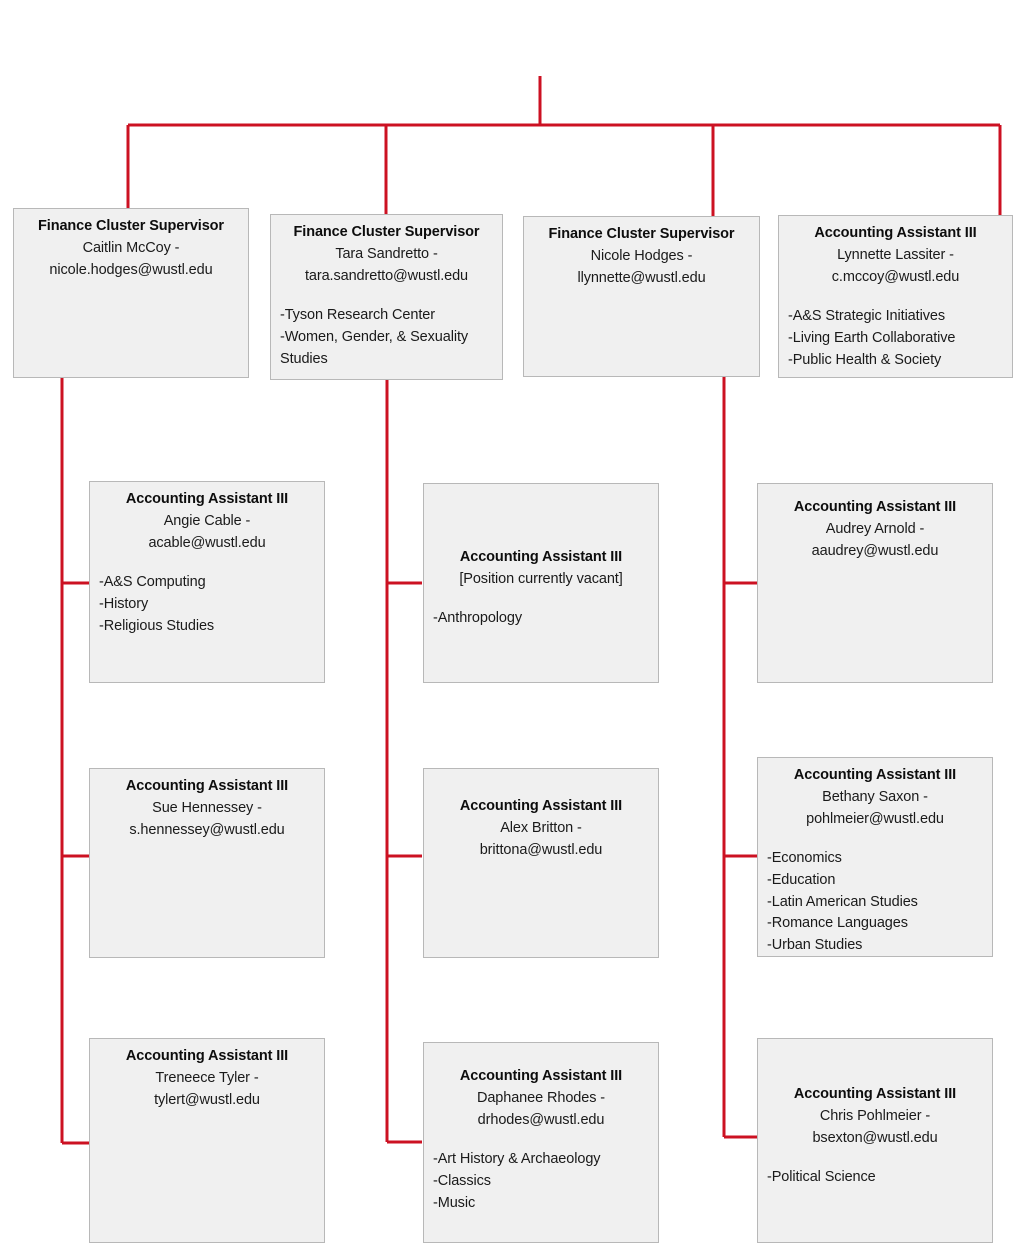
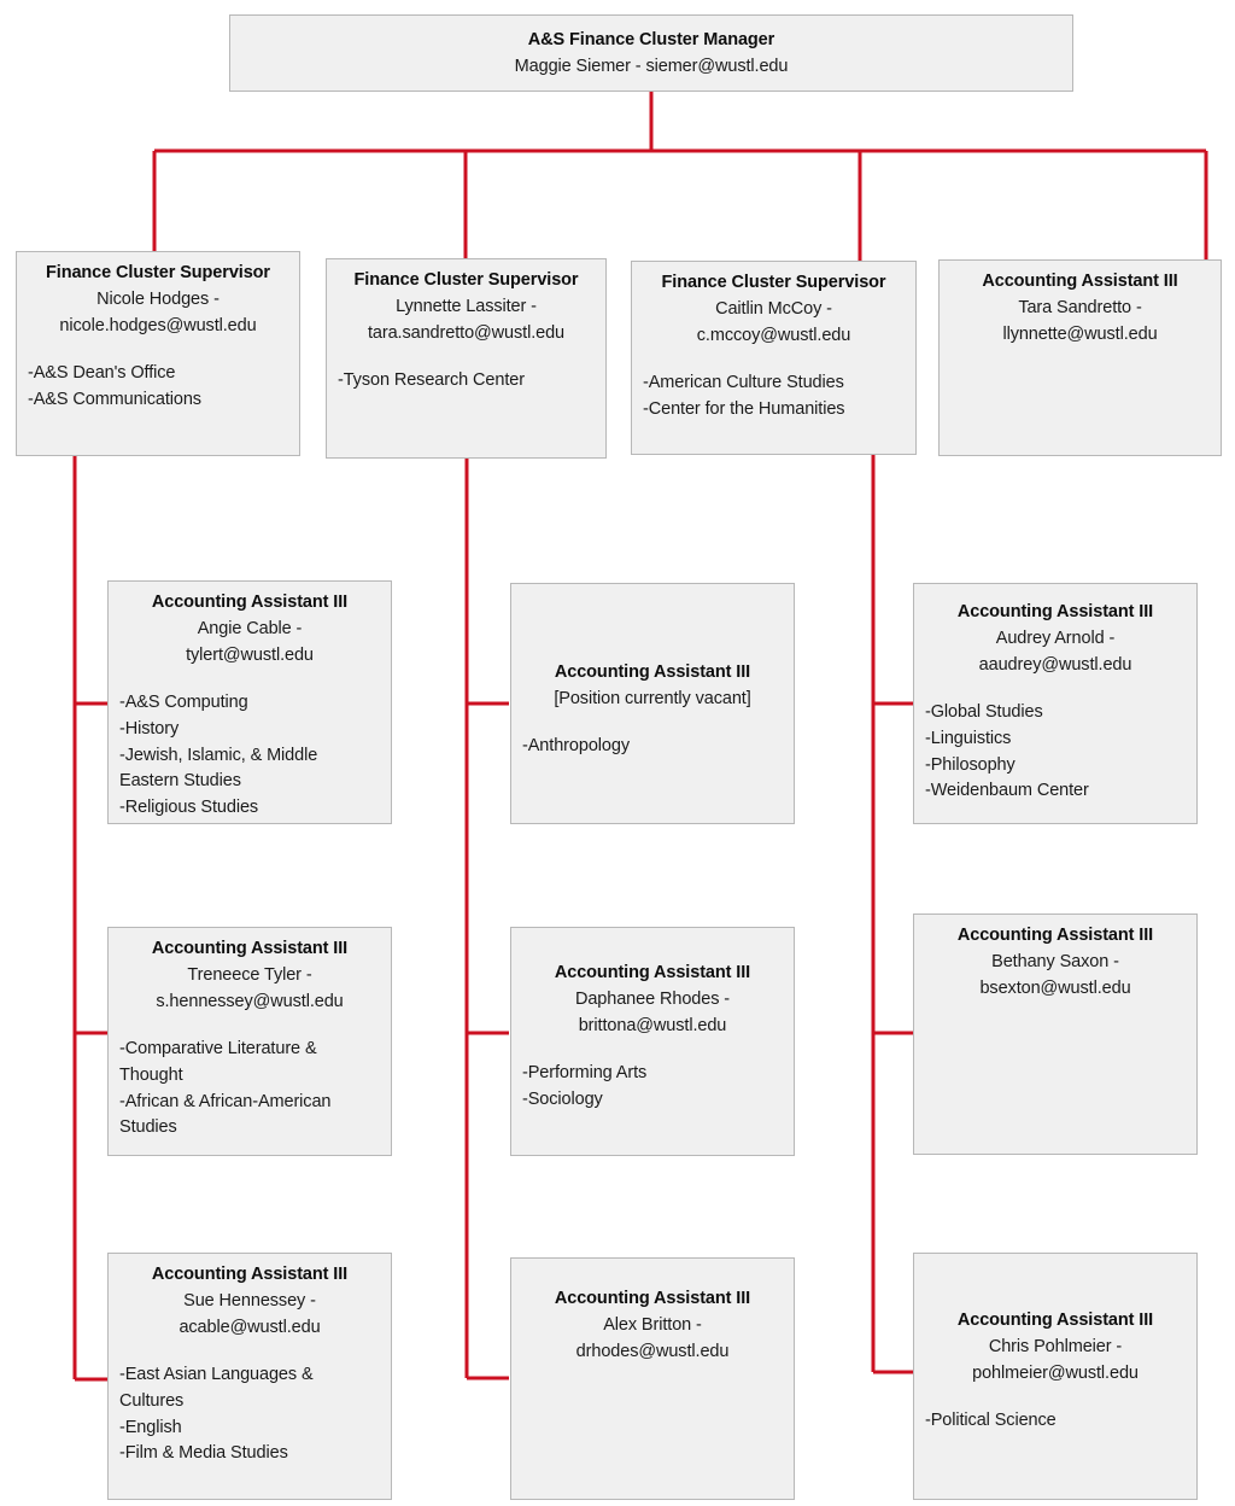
+ A&S Finance Cluster Manager
+ Maggie Siemer - siemer@wustl.edu
  Finance Cluster Supervisor
- Caitlin McCoy -
+ Nicole Hodges -
  nicole.hodges@wustl.edu
+ -A&S Dean's Office
+ -A&S Communications
  Finance Cluster Supervisor
- Tara Sandretto -
+ Lynnette Lassiter -
  tara.sandretto@wustl.edu
  -Tyson Research Center
- -Women, Gender, & Sexuality Studies
  Finance Cluster Supervisor
- Nicole Hodges -
+ Caitlin McCoy -
- llynnette@wustl.edu
+ c.mccoy@wustl.edu
+ -American Culture Studies
+ -Center for the Humanities
  Accounting Assistant III
- Lynnette Lassiter -
+ Tara Sandretto -
- c.mccoy@wustl.edu
+ llynnette@wustl.edu
- -A&S Strategic Initiatives
- -Living Earth Collaborative
- -Public Health & Society
  Accounting Assistant III
  Angie Cable -
- acable@wustl.edu
+ tylert@wustl.edu
  -A&S Computing
  -History
+ -Jewish, Islamic, & Middle Eastern Studies
  -Religious Studies
  Accounting Assistant III
- Sue Hennessey -
+ Treneece Tyler -
  s.hennessey@wustl.edu
+ -Comparative Literature & Thought
+ -African & African-American Studies
  Accounting Assistant III
- Treneece Tyler -
+ Sue Hennessey -
- tylert@wustl.edu
+ acable@wustl.edu
+ -East Asian Languages & Cultures
+ -English
+ -Film & Media Studies
  Accounting Assistant III
  [Position currently vacant]
  -Anthropology
  Accounting Assistant III
- Alex Britton -
+ Daphanee Rhodes -
  brittona@wustl.edu
+ -Performing Arts
+ -Sociology
  Accounting Assistant III
- Daphanee Rhodes -
+ Alex Britton -
  drhodes@wustl.edu
- -Art History & Archaeology
- -Classics
- -Music
  Accounting Assistant III
  Audrey Arnold -
  aaudrey@wustl.edu
+ -Global Studies
+ -Linguistics
+ -Philosophy
+ -Weidenbaum Center
  Accounting Assistant III
  Bethany Saxon -
- pohlmeier@wustl.edu
+ bsexton@wustl.edu
- -Economics
- -Education
- -Latin American Studies
- -Romance Languages
- -Urban Studies
  Accounting Assistant III
  Chris Pohlmeier -
- bsexton@wustl.edu
+ pohlmeier@wustl.edu
  -Political Science
